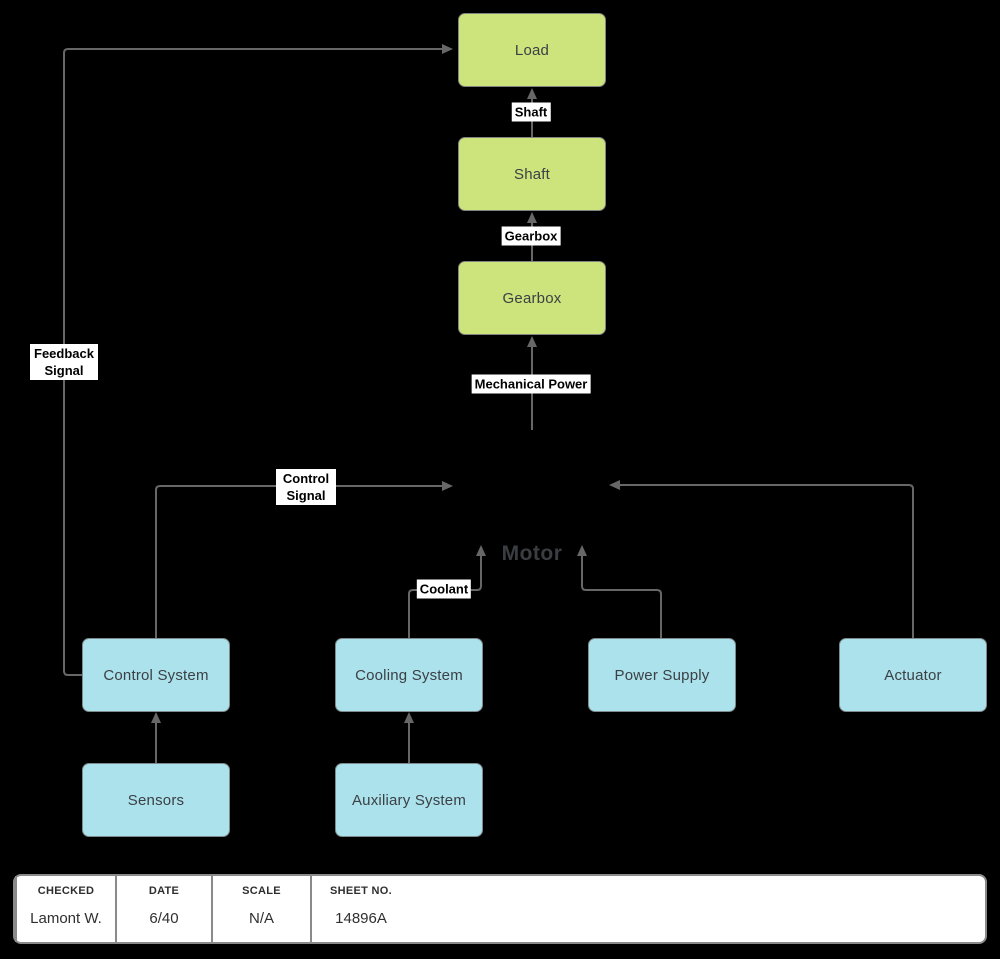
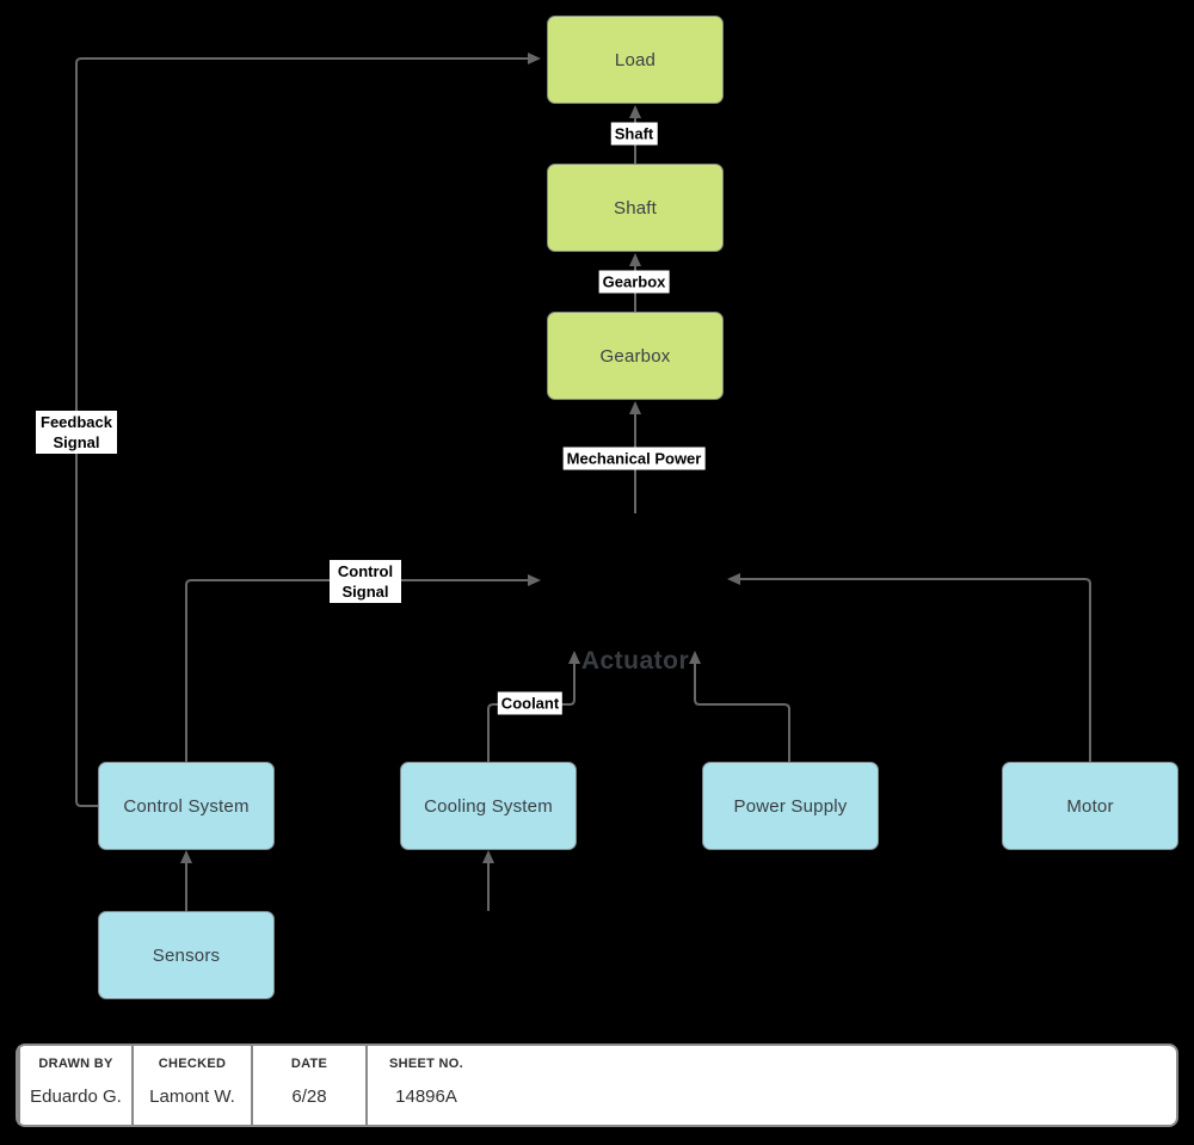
  Load
  Shaft
  Gearbox
- Motor
+ Actuator
  Control System
  Cooling System
  Power Supply
- Actuator
+ Motor
  Sensors
- Auxiliary System
  Shaft
  Gearbox
  Mechanical Power
  Feedback Signal
  Control Signal
  Coolant
+ DRAWN BY
+ Eduardo G.
  CHECKED
  Lamont W.
  DATE
- 6/40
+ 6/28
- SCALE
- N/A
  SHEET NO.
  14896A
